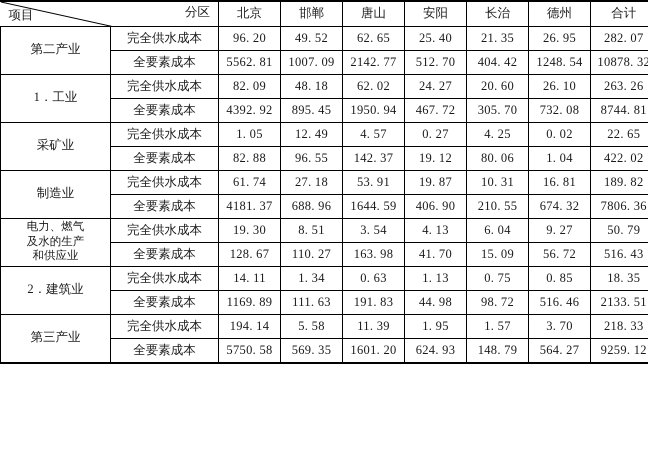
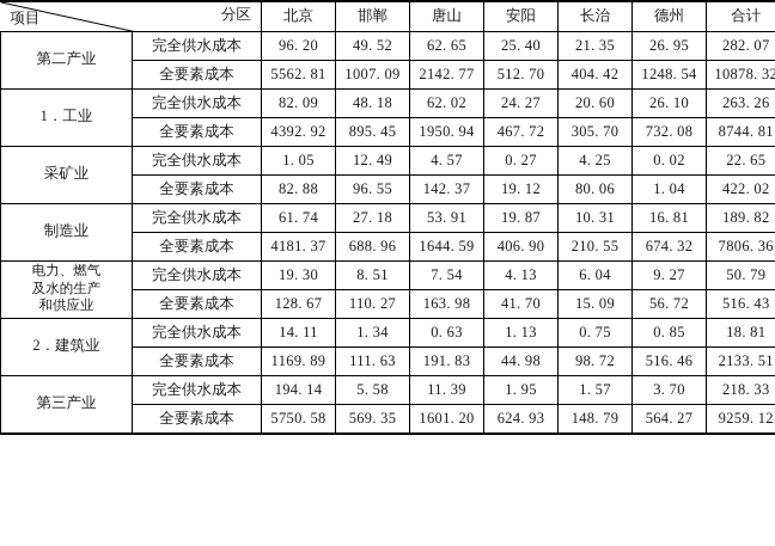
  分区 项目	北京	邯郸	唐山	安阳	长治	德州	合计
  第二产业	完全供水成本	96. 20	49. 52	62. 65	25. 40	21. 35	26. 95	282. 07
  全要素成本	5562. 81	1007. 09	2142. 77	512. 70	404. 42	1248. 54	10878. 32
  1．工业	完全供水成本	82. 09	48. 18	62. 02	24. 27	20. 60	26. 10	263. 26
  全要素成本	4392. 92	895. 45	1950. 94	467. 72	305. 70	732. 08	8744. 81
  采矿业	完全供水成本	1. 05	12. 49	4. 57	0. 27	4. 25	0. 02	22. 65
  全要素成本	82. 88	96. 55	142. 37	19. 12	80. 06	1. 04	422. 02
  制造业	完全供水成本	61. 74	27. 18	53. 91	19. 87	10. 31	16. 81	189. 82
  全要素成本	4181. 37	688. 96	1644. 59	406. 90	210. 55	674. 32	7806. 36
- 电力、燃气及水的生产和供应业	完全供水成本	19. 30	8. 51	3. 54	4. 13	6. 04	9. 27	50. 79
+ 电力、燃气及水的生产和供应业	完全供水成本	19. 30	8. 51	7. 54	4. 13	6. 04	9. 27	50. 79
  全要素成本	128. 67	110. 27	163. 98	41. 70	15. 09	56. 72	516. 43
- 2．建筑业	完全供水成本	14. 11	1. 34	0. 63	1. 13	0. 75	0. 85	18. 35
+ 2．建筑业	完全供水成本	14. 11	1. 34	0. 63	1. 13	0. 75	0. 85	18. 81
  全要素成本	1169. 89	111. 63	191. 83	44. 98	98. 72	516. 46	2133. 51
  第三产业	完全供水成本	194. 14	5. 58	11. 39	1. 95	1. 57	3. 70	218. 33
  全要素成本	5750. 58	569. 35	1601. 20	624. 93	148. 79	564. 27	9259. 12
